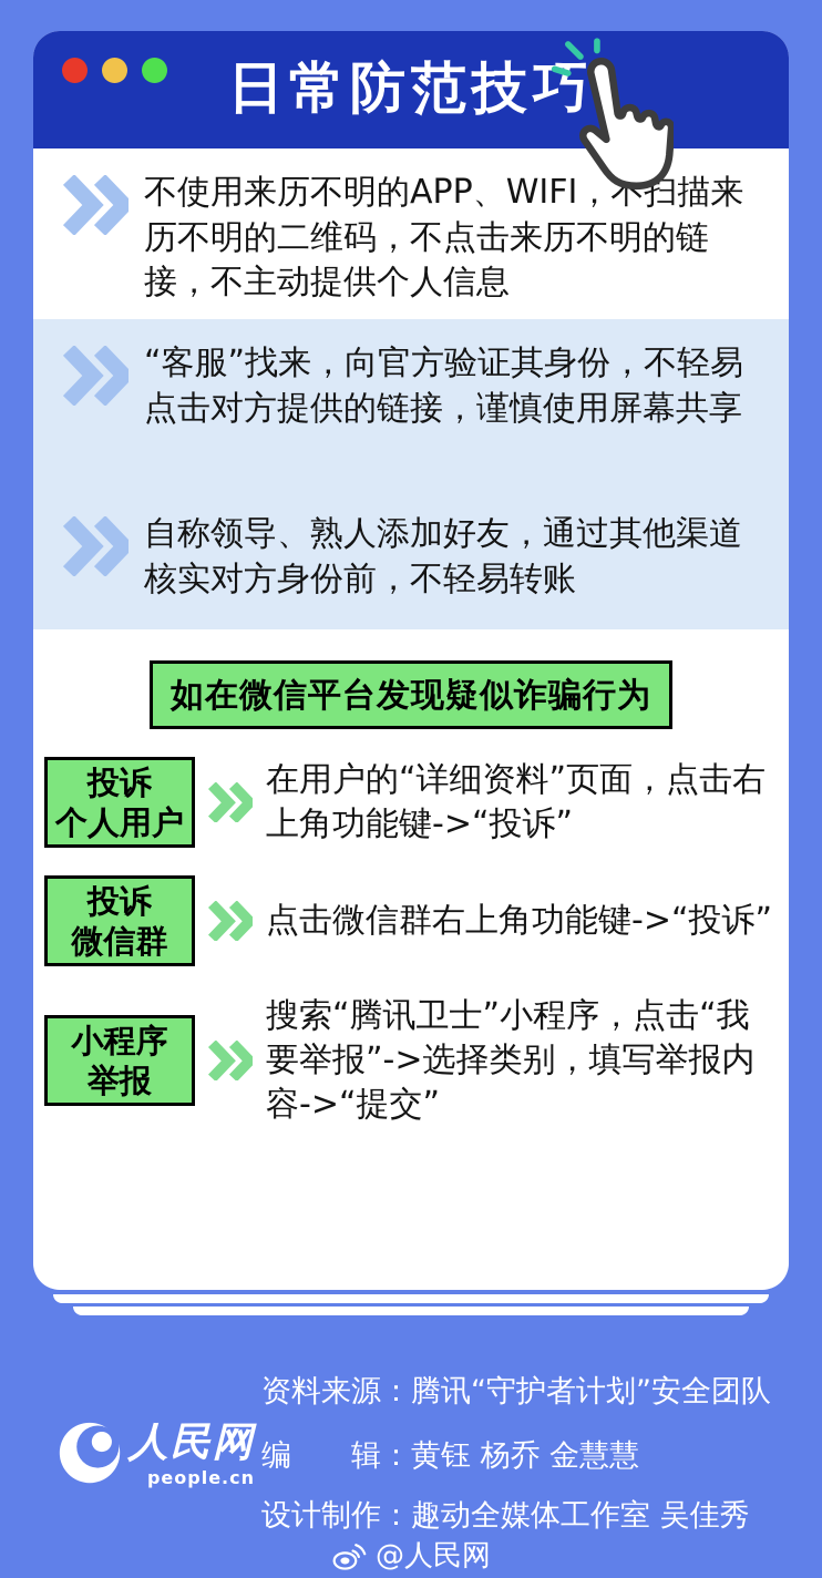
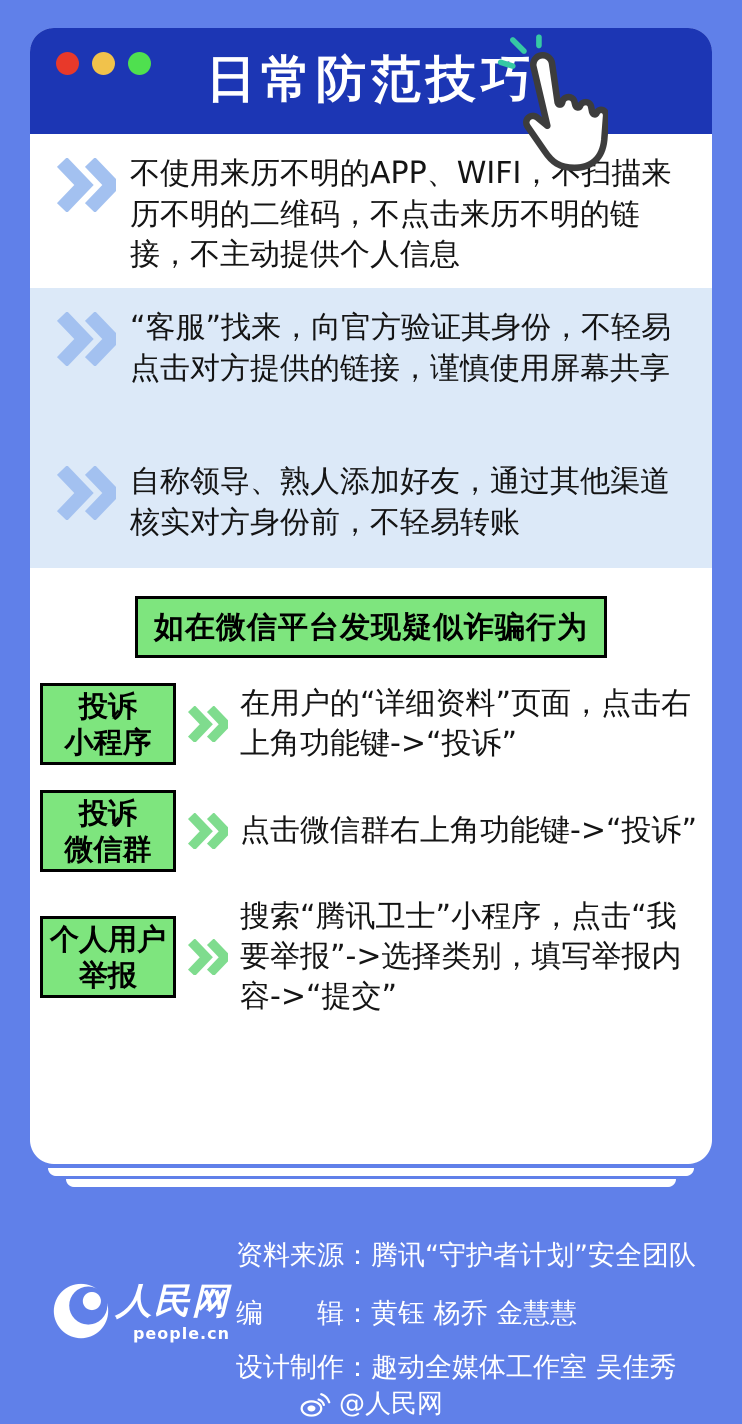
  日常防范技巧
  不使用来历不明的APP、WIFI，不扫描来历不明的二维码，不点击来历不明的链接，不主动提供个人信息
  “客服”找来，向官方验证其身份，不轻易点击对方提供的链接，谨慎使用屏幕共享
  自称领导、熟人添加好友，通过其他渠道核实对方身份前，不轻易转账
  如在微信平台发现疑似诈骗行为
  投诉
- 个人用户
+ 小程序
  在用户的“详细资料”页面，点击右上角功能键->“投诉”
  投诉
  微信群
  点击微信群右上角功能键->“投诉”
- 小程序
+ 个人用户
  举报
  搜索“腾讯卫士”小程序，点击“我要举报”->选择类别，填写举报内容->“提交”
  资料来源：腾讯“守护者计划”安全团队
  人民网
  people.cn
  编 辑：黄钰 杨乔 金慧慧
  设计制作：趣动全媒体工作室 吴佳秀
  @人民网
